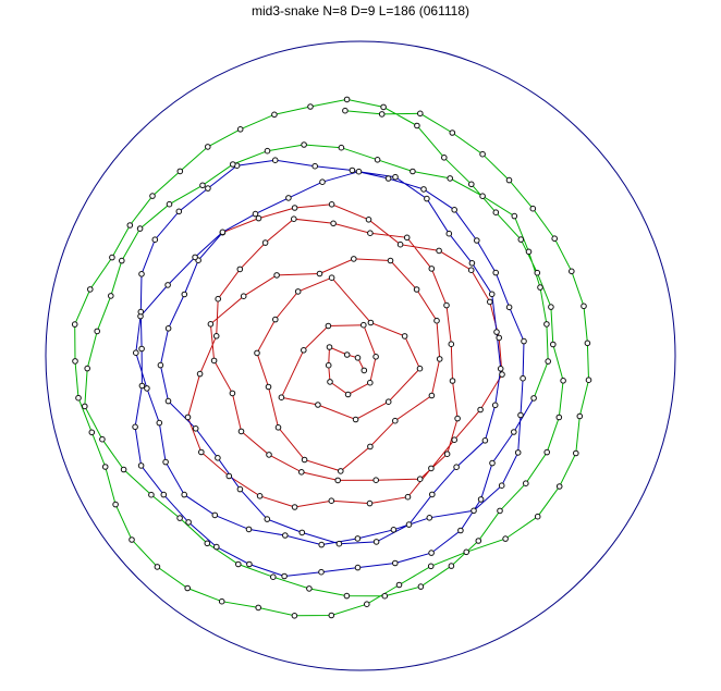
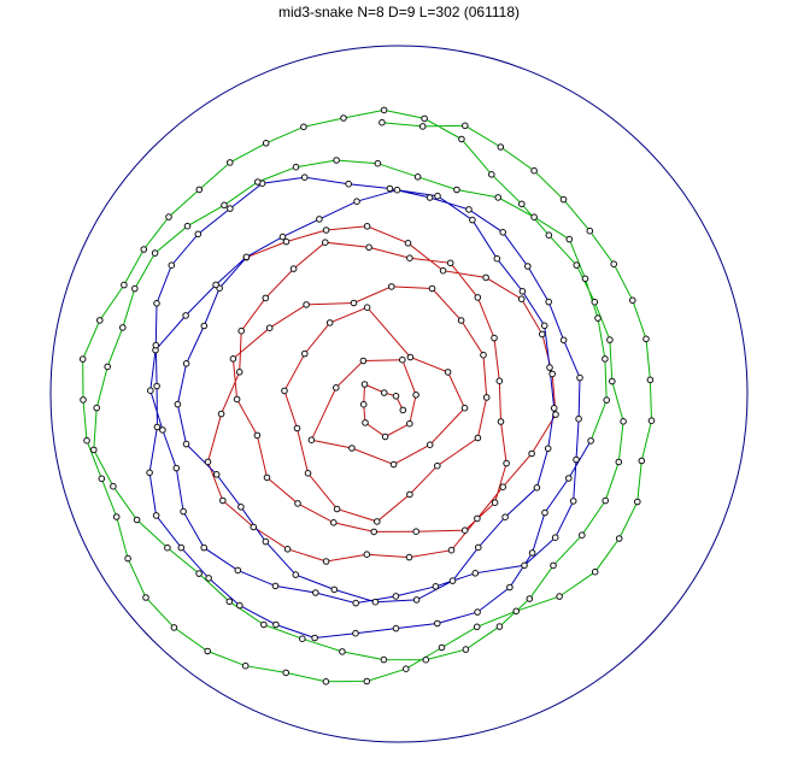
- mid3-snake N=8 D=9 L=186 (061118)
+ mid3-snake N=8 D=9 L=302 (061118)
